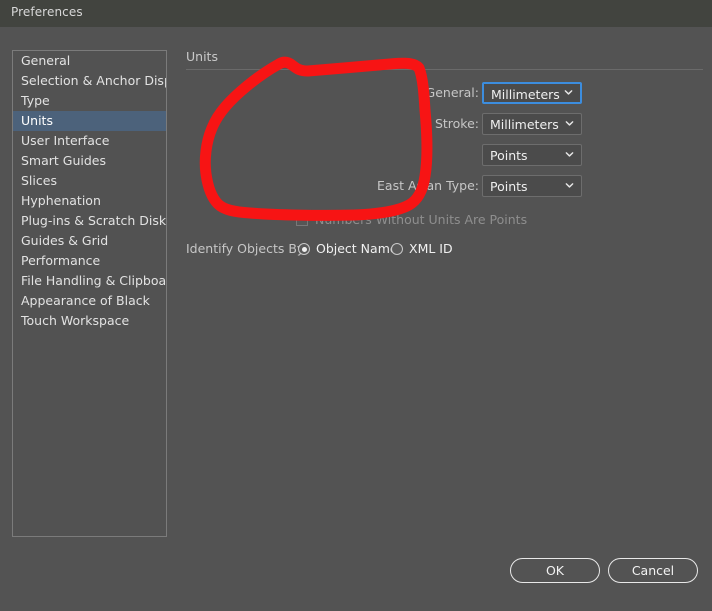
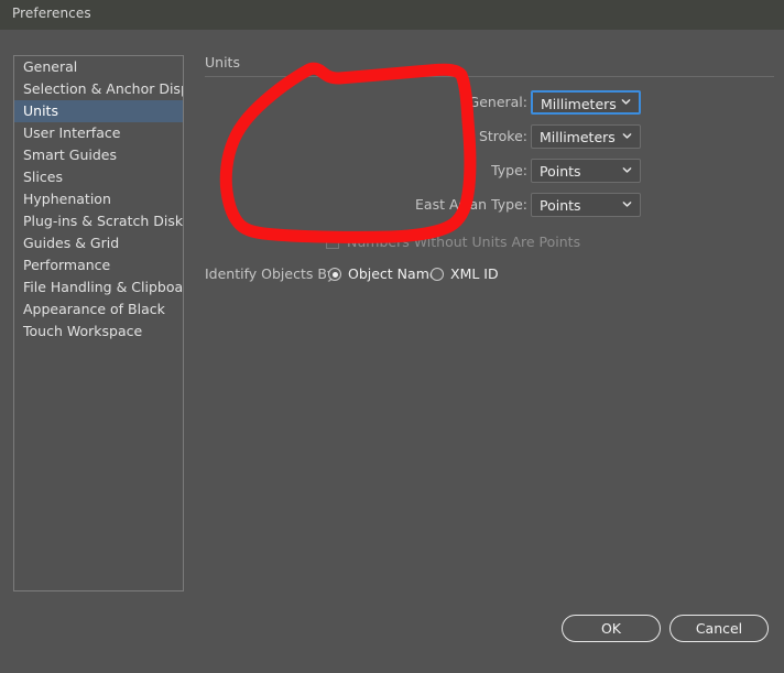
  Preferences
  General
  Selection & Anchor Dis
- Type
  Units
  User Interface
  Smart Guides
  Slices
  Hyphenation
  Plug-ins & Scratch Disk
  Guides & Grid
  Performance
  File Handling & Clipboa
  Appearance of Black
  Touch Workspace
  Units
  General:
  Millimeters
  Stroke:
  Millimeters
+ Type:
  Points
  East Aan Type:
  Points
  Without Units Are Points
  Identify Objects B
  Object Nam
  XML ID
  OK
  Cancel
